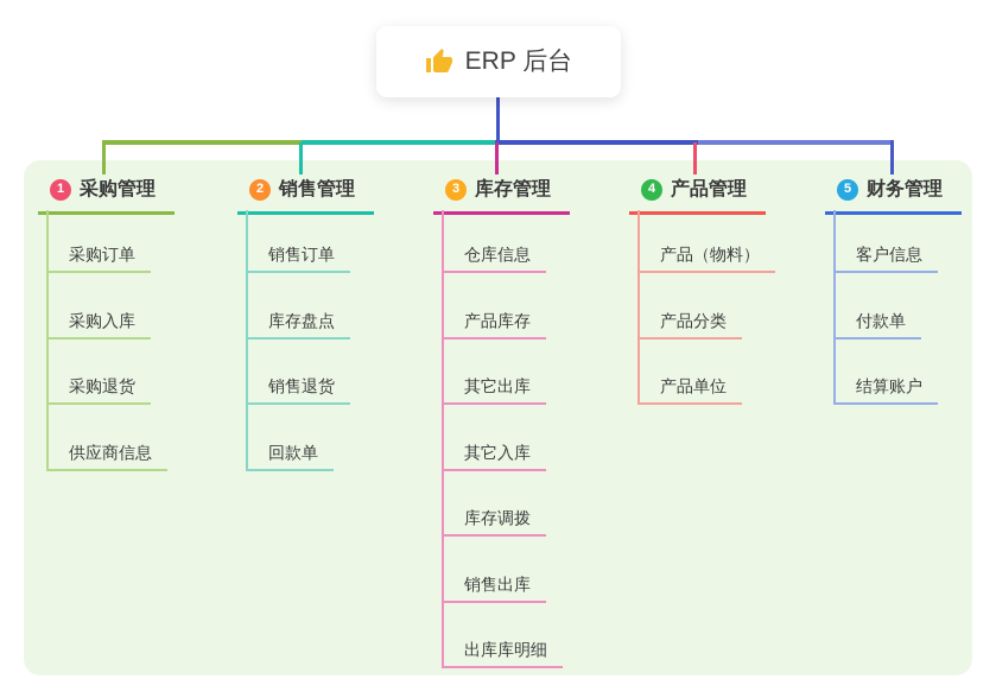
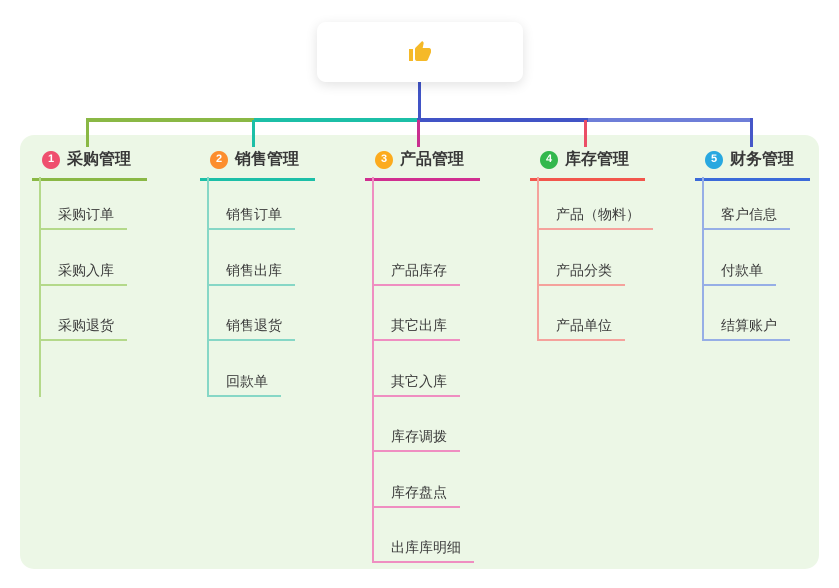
- ERP 后台
  1
  采购管理
  采购订单
  采购入库
  采购退货
- 供应商信息
  2
  销售管理
  销售订单
- 库存盘点
+ 销售出库
  销售退货
  回款单
  3
- 库存管理
+ 产品管理
- 仓库信息
  产品库存
  其它出库
  其它入库
  库存调拨
- 销售出库
+ 库存盘点
  出库库明细
  4
- 产品管理
+ 库存管理
  产品（物料）
  产品分类
  产品单位
  5
  财务管理
  客户信息
  付款单
  结算账户
